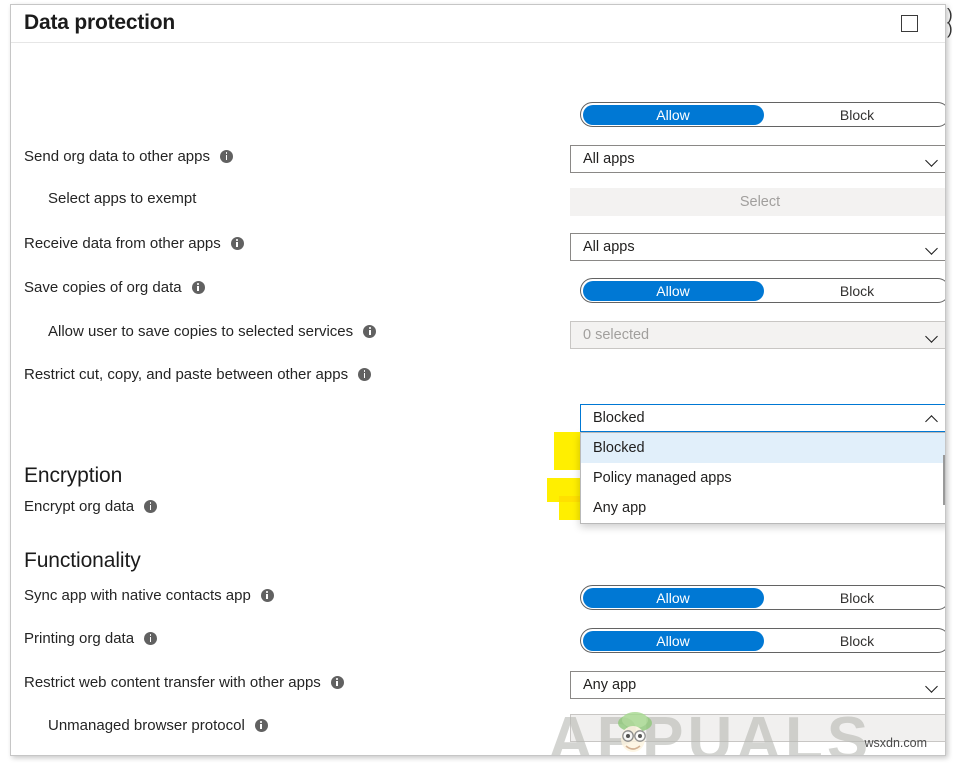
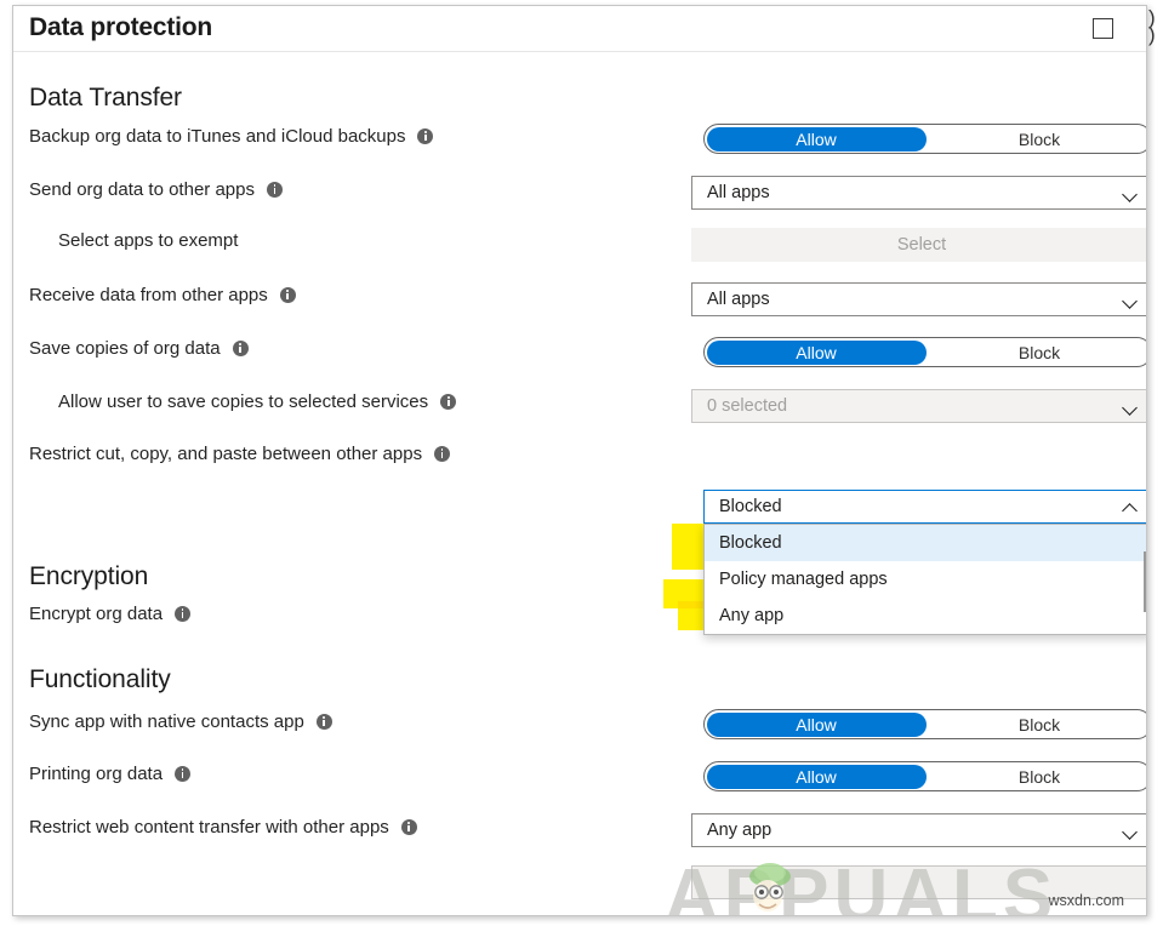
  Data protection
+ Data Transfer
+ Backup org data to iTunes and iCloud backups
  Allow
  Block
  Send org data to other apps
  All apps
  Select apps to exempt
  Select
  Receive data from other apps
  All apps
  Save copies of org data
  Allow
  Block
  Allow user to save copies to selected services
  0 selected
  Restrict cut, copy, and paste between other apps
  Encryption
  Encrypt org data
  Functionality
  Sync app with native contacts app
  Allow
  Block
  Printing org data
  Allow
  Block
  Restrict web content transfer with other apps
  Any app
- Unmanaged browser protocol
  APPUALS
  Blocked
  Blocked
  Policy managed apps
  Any app
  wsxdn.com
  )
  )
